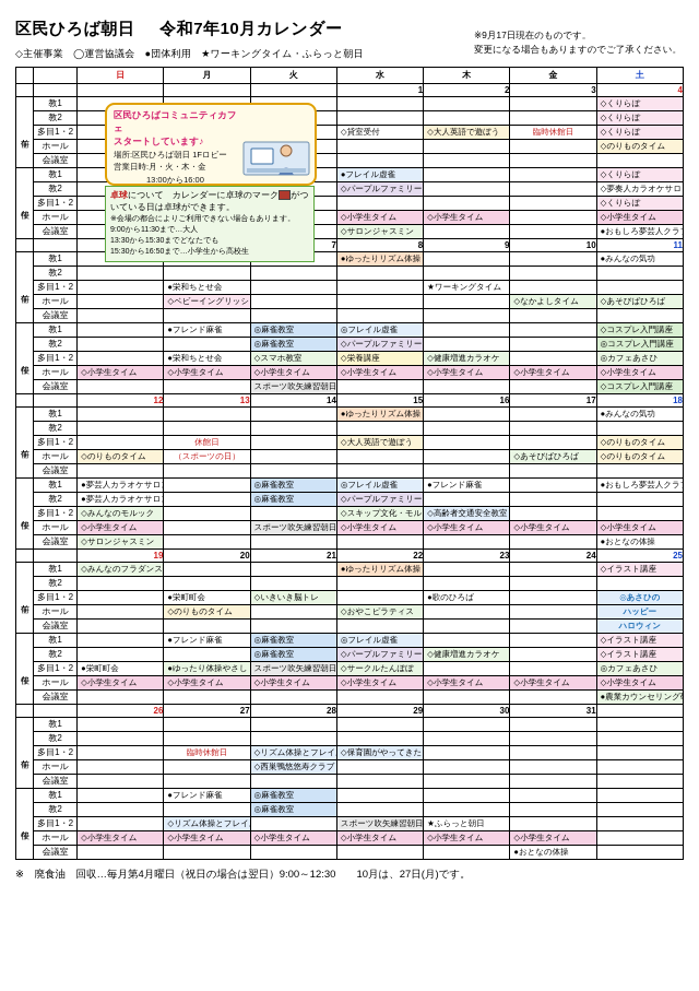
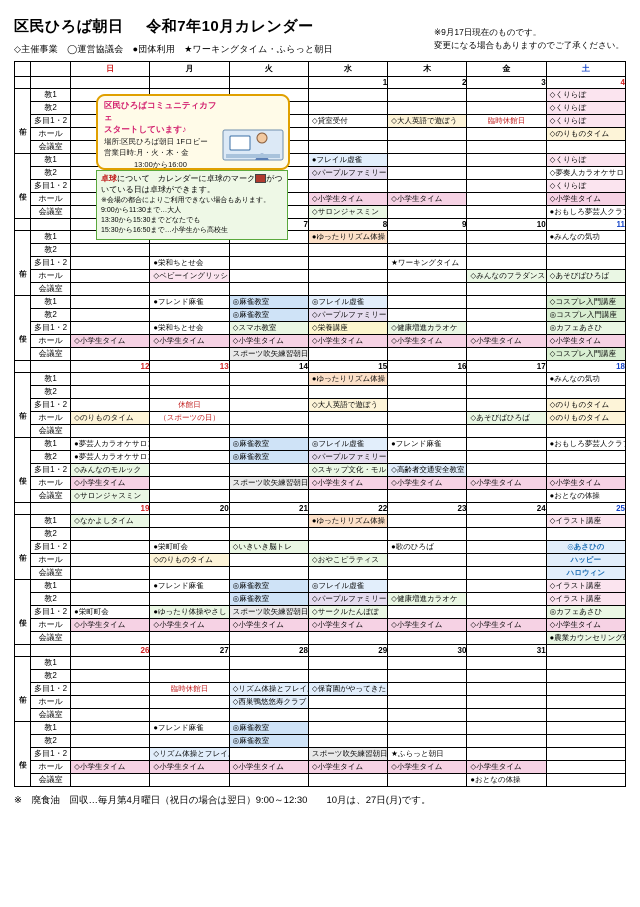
  区民ひろば朝日 令和7年10月カレンダー
  ※9月17日現在のものです。
  変更になる場合もありますのでご了承ください。
  ◇主催事業 ◯運営協議会 ●団体利用 ★ワーキングタイム・ふらっと朝日
  		日	月	火	水	木	金	土
  					1	2	3	4
  	教1							◇くりらぼ
  教2							◇くりらぼ
  多目1・2				◇貸室受付	◇大人英語で遊ぼう	臨時休館日	◇くりらぼ
  ホール							◇のりものタイム
  会議室
  	教1				●フレイル虚雀			◇くりらぼ
  教2				◇パープルファミリー			◇夢奏人カラオケサロ
  多目1・2							◇くりらぼ
  ホール				◇小学生タイム	◇小学生タイム		◇小学生タイム
  会議室				◇サロンジャスミン			●おもしろ夢芸人クラ
  				7	8	9	10	11
  	教1				●ゆったりリズム体操			●みんなの気功
  教2
  多目1・2		●栄和ちとせ会			★ワーキングタイム
- ホール		◇ベビーイングリッシ				◇なかよしタイム	◇あそびばひろば
+ ホール		◇ベビーイングリッシ				◇みんなのフラダンス	◇あそびばひろば
  会議室
  	教1		●フレンド麻雀	◎麻雀教室	◎フレイル虚雀			◇コスプレ入門講座
  教2			◎麻雀教室	◇パープルファミリー			◎コスプレ入門講座
  多目1・2		●栄和ちとせ会	◇スマホ教室	◇栄養講座	◇健康増進カラオケ		◎カフェあさひ
  ホール	◇小学生タイム	◇小学生タイム	◇小学生タイム	◇小学生タイム	◇小学生タイム	◇小学生タイム	◇小学生タイム
  会議室			スポーツ吹矢練習朝日				◇コスプレ入門講座
  		12	13	14	15	16	17	18
  	教1				●ゆったりリズム体操			●みんなの気功
  教2
  多目1・2		休館日		◇大人英語で遊ぼう			◇のりものタイム
  ホール	◇のりものタイム	（スポーツの日）				◇あそびばひろば	◇のりものタイム
  会議室
  	教1	●夢芸人カラオケサロ		◎麻雀教室	◎フレイル虚雀	●フレンド麻雀		●おもしろ夢芸人クラ
  教2	●夢芸人カラオケサロ		◎麻雀教室	◇パープルファミリー
  多目1・2	◇みんなのモルック			◇スキップ文化・モル	◇高齢者交通安全教室
  ホール	◇小学生タイム		スポーツ吹矢練習朝日	◇小学生タイム	◇小学生タイム	◇小学生タイム	◇小学生タイム
  会議室	◇サロンジャスミン						●おとなの体操
  		19	20	21	22	23	24	25
- 	教1	◇みんなのフラダンス			●ゆったりリズム体操			◇イラスト講座
+ 	教1	◇なかよしタイム			●ゆったりリズム体操			◇イラスト講座
  教2
  多目1・2		●栄町町会	◇いきいき脳トレ		●歌のひろば		◎あさひの
  ホール		◇のりものタイム		◇おやこピラティス			ハッピー
  会議室							ハロウィン
  	教1		●フレンド麻雀	◎麻雀教室	◎フレイル虚雀			◇イラスト講座
  教2			◎麻雀教室	◇パープルファミリー	◇健康増進カラオケ		◇イラスト講座
  多目1・2	●栄町町会	●ゆったり体操やさし	スポーツ吹矢練習朝日	◇サークルたんぽぽ			◎カフェあさひ
  ホール	◇小学生タイム	◇小学生タイム	◇小学生タイム	◇小学生タイム	◇小学生タイム	◇小学生タイム	◇小学生タイム
  会議室							●農業カウンセリング
  		26	27	28	29	30	31
  	教1
  教2
  多目1・2		臨時休館日	◇リズム体操とフレイ	◇保育園がやってきた
  ホール			◇西巣鴨悠悠寿クラブ
  会議室
  	教1		●フレンド麻雀	◎麻雀教室
  教2			◎麻雀教室
  多目1・2		◇リズム体操とフレイ		スポーツ吹矢練習朝日	★ふらっと朝日
  ホール	◇小学生タイム	◇小学生タイム	◇小学生タイム	◇小学生タイム	◇小学生タイム	◇小学生タイム
  会議室						●おとなの体操
  区民ひろばコミュニティカフェ
  スタートしています♪
  場所:区民ひろば朝日 1Fロビー
  営業日時:月・火・木・金
  13:00から16:00
  卓球について カレンダーに卓球のマーク がついている日は卓球ができます。
  ※ 廃食油 回収…毎月第4月曜日（祝日の場合は翌日）9:00～12:30 10月は、27日(月)です。
